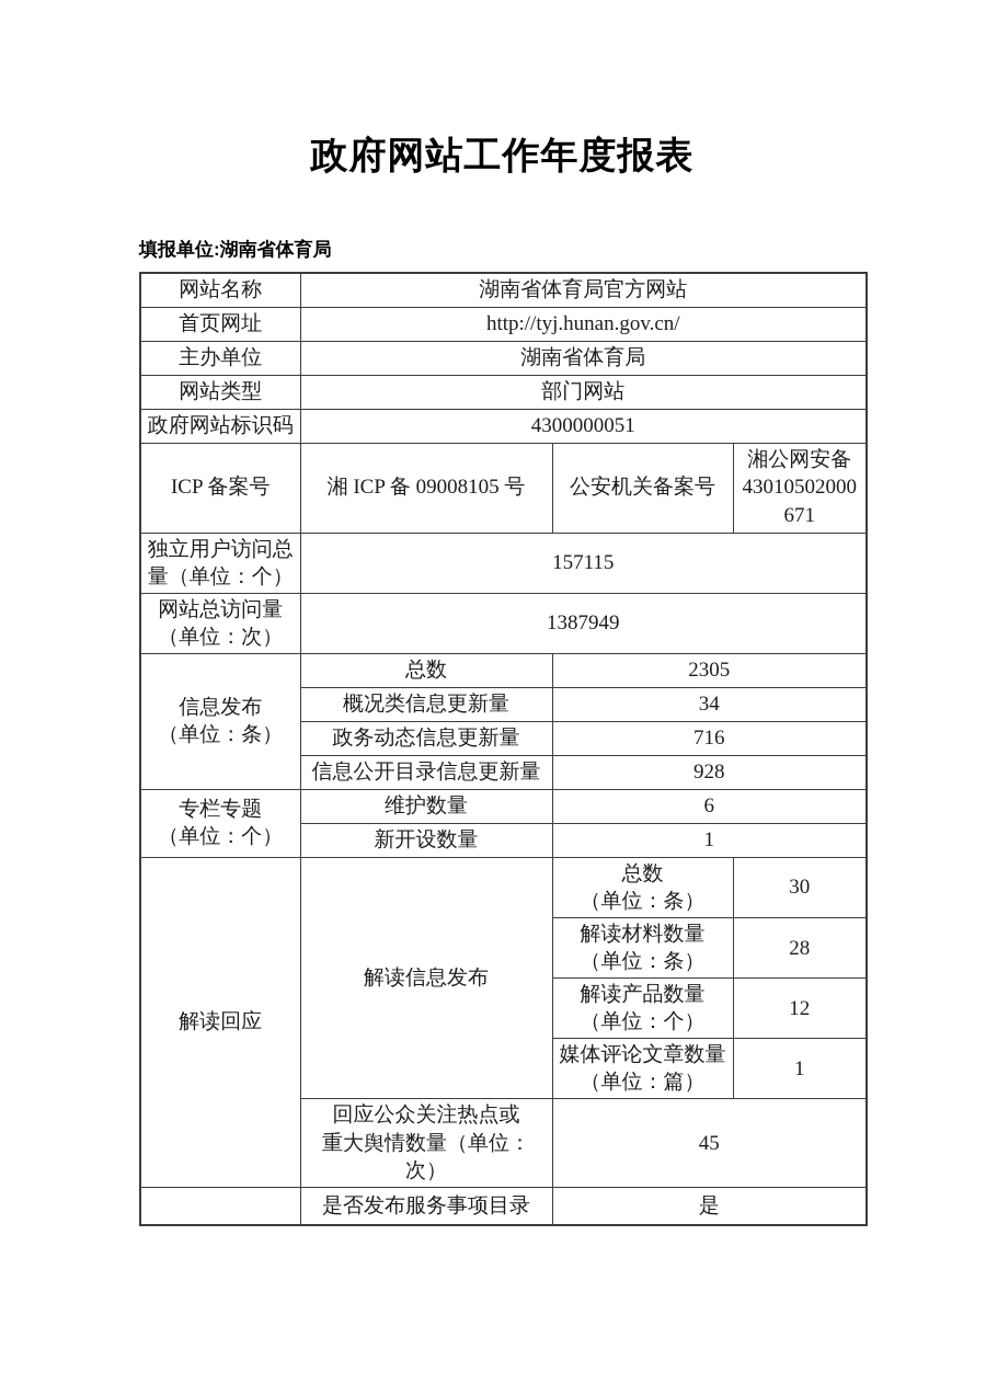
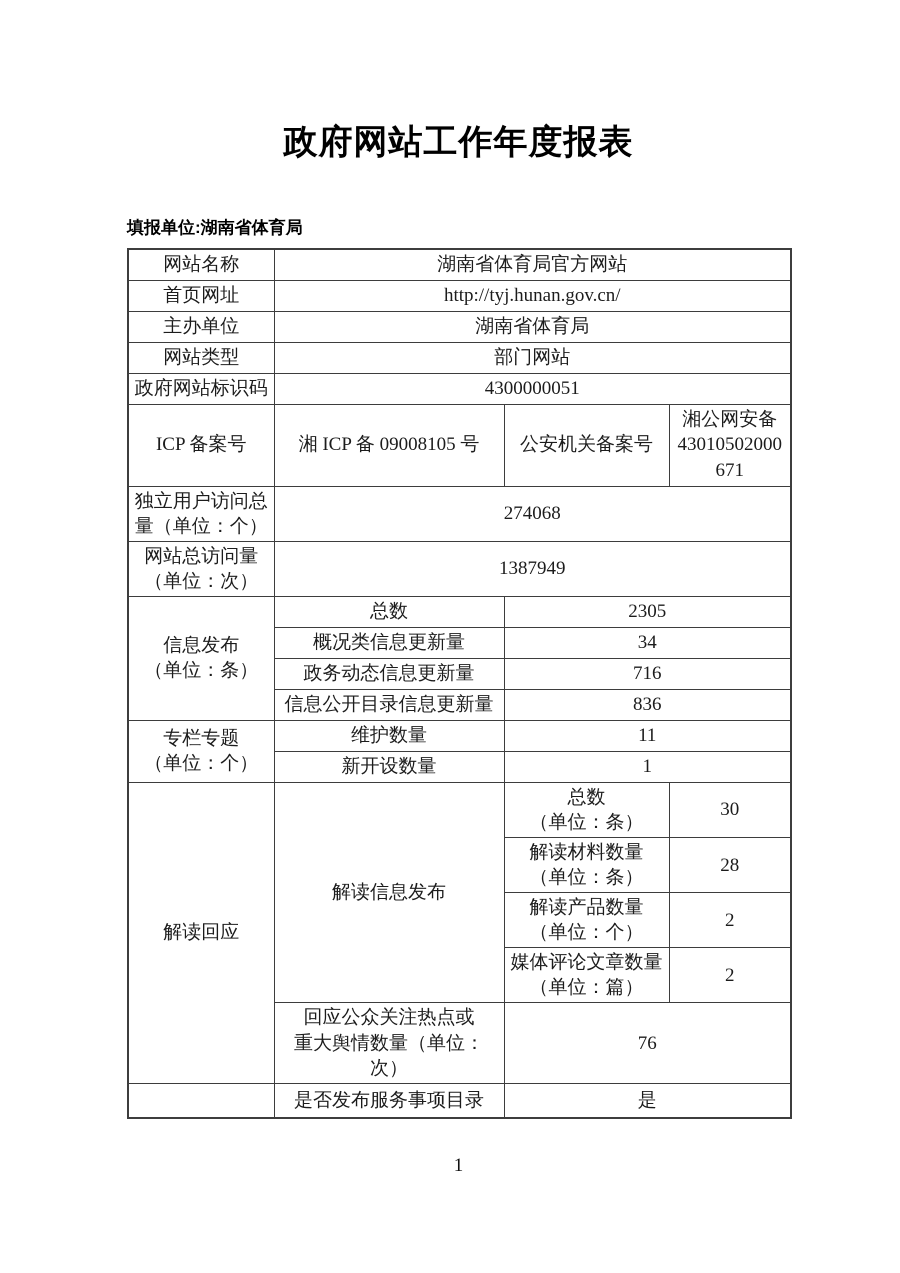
  政府网站工作年度报表
  填报单位:湖南省体育局
  网站名称	湖南省体育局官方网站
  首页网址	http://tyj.hunan.gov.cn/
  主办单位	湖南省体育局
  网站类型	部门网站
  政府网站标识码	4300000051
  ICP 备案号	湘 ICP 备 09008105 号	公安机关备案号	湘公网安备 43010502000671
- 独立用户访问总 量（单位：个）	157115
+ 独立用户访问总 量（单位：个）	274068
  网站总访问量 （单位：次）	1387949
  信息发布 （单位：条）	总数	2305
  概况类信息更新量	34
  政务动态信息更新量	716
- 信息公开目录信息更新量	928
+ 信息公开目录信息更新量	836
- 专栏专题 （单位：个）	维护数量	6
+ 专栏专题 （单位：个）	维护数量	11
  新开设数量	1
  解读回应	解读信息发布	总数 （单位：条）	30
  解读材料数量 （单位：条）	28
- 解读产品数量 （单位：个）	12
+ 解读产品数量 （单位：个）	2
- 媒体评论文章数量 （单位：篇）	1
+ 媒体评论文章数量 （单位：篇）	2
- 回应公众关注热点或 重大舆情数量（单位： 次）	45
+ 回应公众关注热点或 重大舆情数量（单位： 次）	76
  	是否发布服务事项目录	是
+ 1
